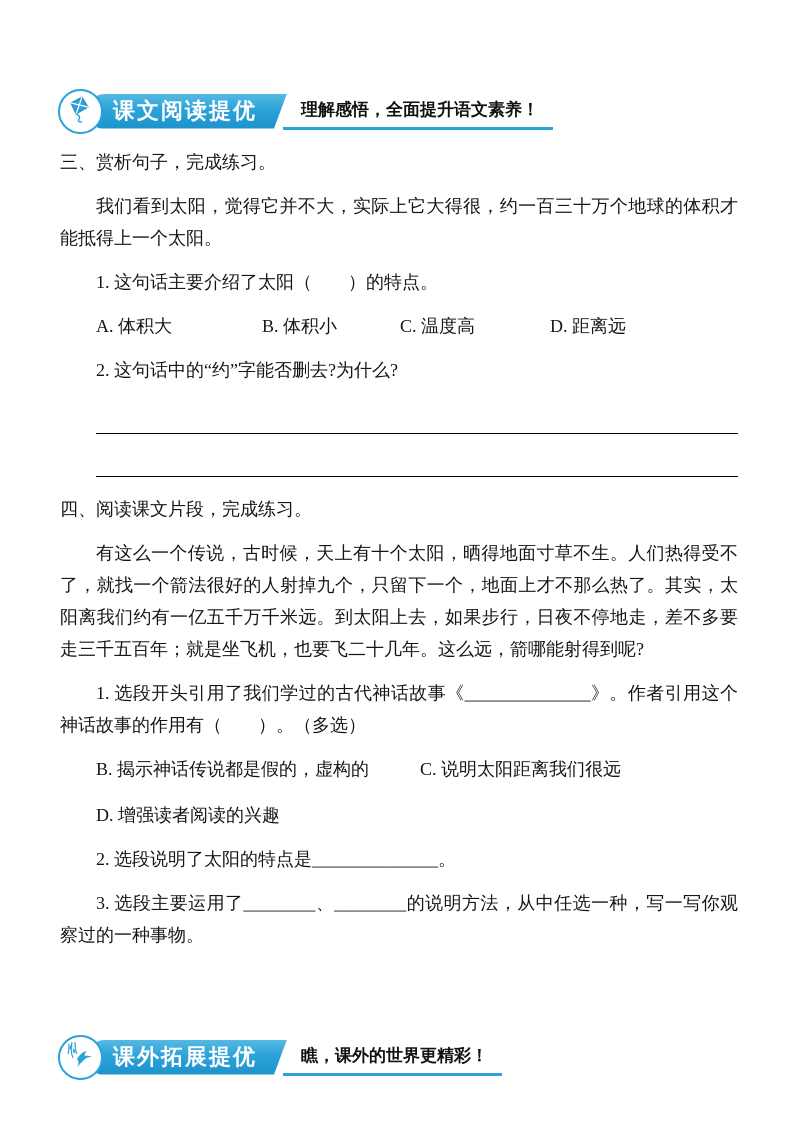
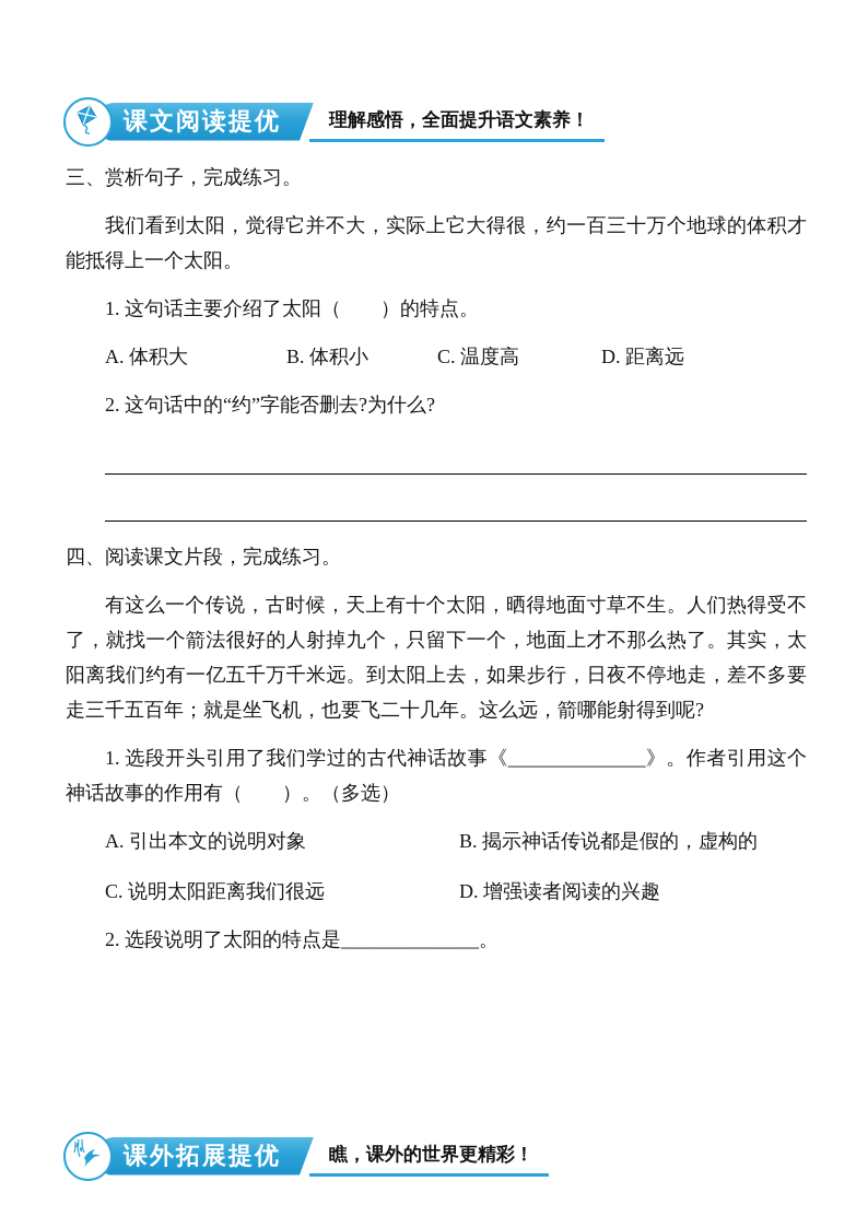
  课文阅读提优
  理解感悟，全面提升语文素养！
  三、赏析句子，完成练习。
  我们看到太阳，觉得它并不大，实际上它大得很，约一百三十万个地球的体积才能抵得上一个太阳。
  1. 这句话主要介绍了太阳（ ）的特点。
  A. 体积大
  B. 体积小
  C. 温度高
  D. 距离远
  2. 这句话中的“约”字能否删去?为什么?
  四、阅读课文片段，完成练习。
  有这么一个传说，古时候，天上有十个太阳，晒得地面寸草不生。人们热得受不了，就找一个箭法很好的人射掉九个，只留下一个，地面上才不那么热了。其实，太阳离我们约有一亿五千万千米远。到太阳上去，如果步行，日夜不停地走，差不多要走三千五百年；就是坐飞机，也要飞二十几年。这么远，箭哪能射得到呢?
  1. 选段开头引用了我们学过的古代神话故事《______________》。作者引用这个神话故事的作用有（ ）。（多选）
+ A. 引出本文的说明对象
  B. 揭示神话传说都是假的，虚构的
  C. 说明太阳距离我们很远
  D. 增强读者阅读的兴趣
  2. 选段说明了太阳的特点是______________。
- 3. 选段主要运用了________、________的说明方法，从中任选一种，写一写你观察过的一种事物。
  课外拓展提优
  瞧，课外的世界更精彩！
